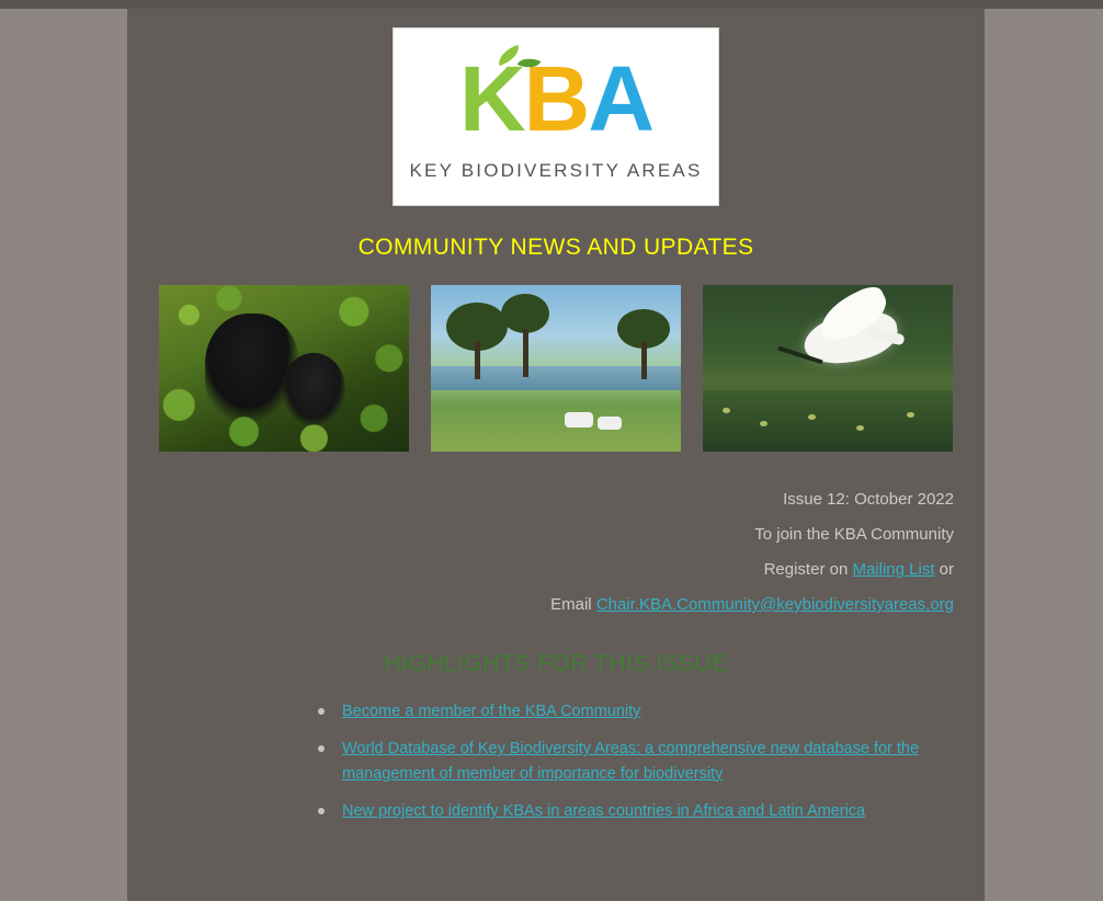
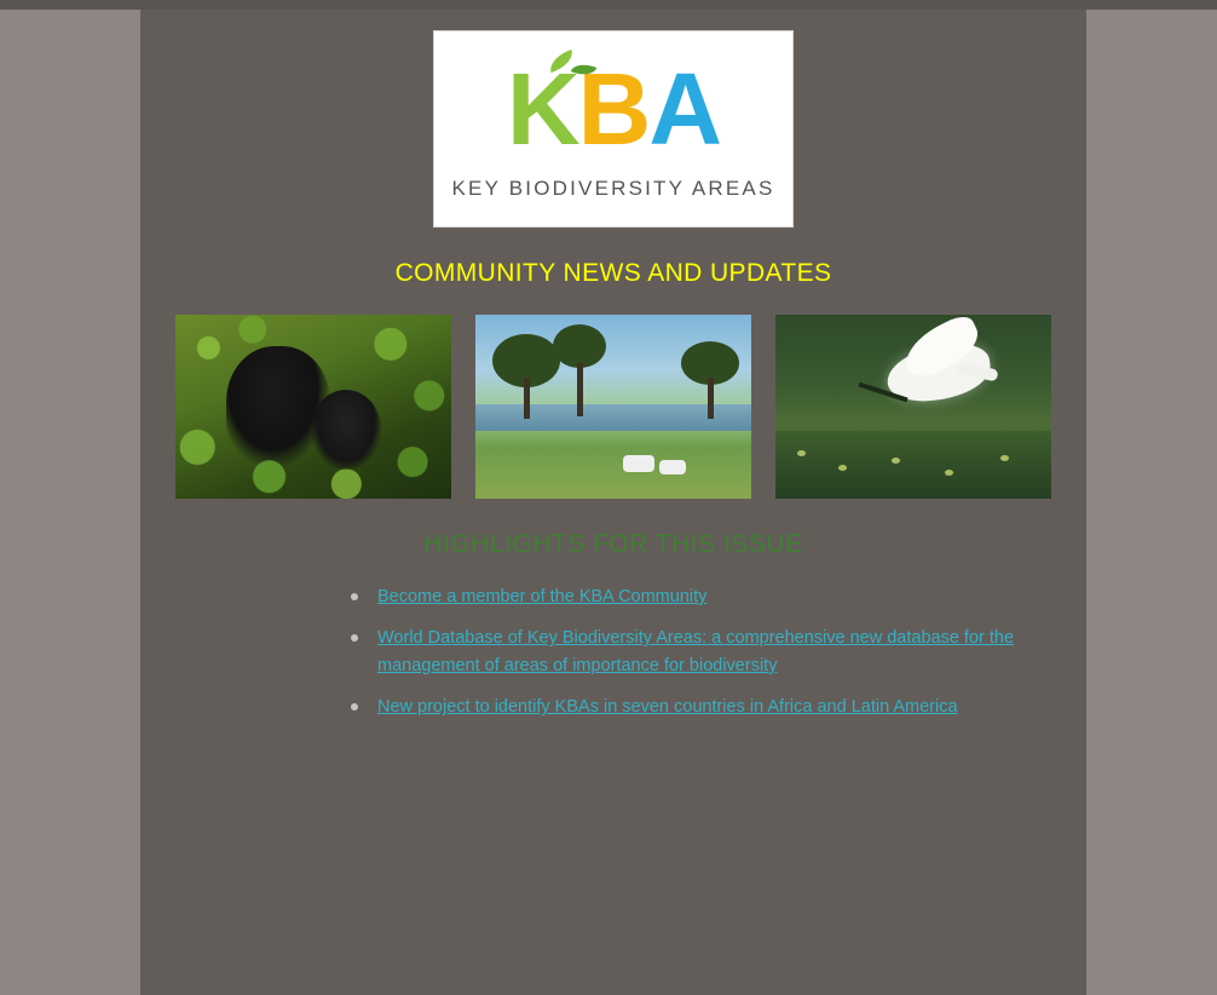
  K
  B
  A
  KEY BIODIVERSITY AREAS
  COMMUNITY NEWS AND UPDATES
- Issue 12: October 2022
- To join the KBA Community
- Register on Mailing List or
- Email Chair.KBA.Community@keybiodiversityareas.org
  HIGHLIGHTS FOR THIS ISSUE
  Become a member of the KBA Community
- World Database of Key Biodiversity Areas: a comprehensive new database for the management of member of importance for biodiversity
+ World Database of Key Biodiversity Areas: a comprehensive new database for the management of areas of importance for biodiversity
- New project to identify KBAs in areas countries in Africa and Latin America
+ New project to identify KBAs in seven countries in Africa and Latin America
